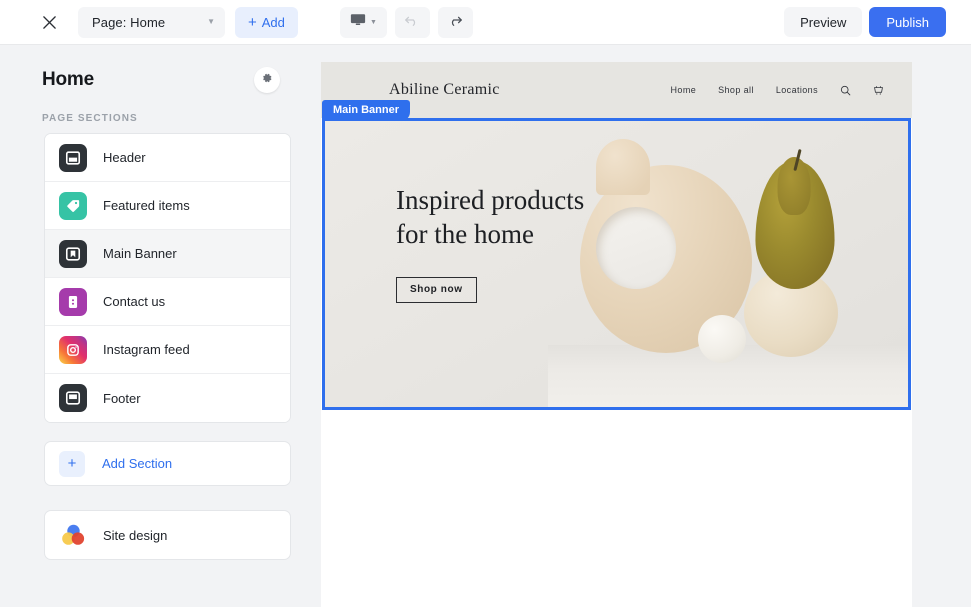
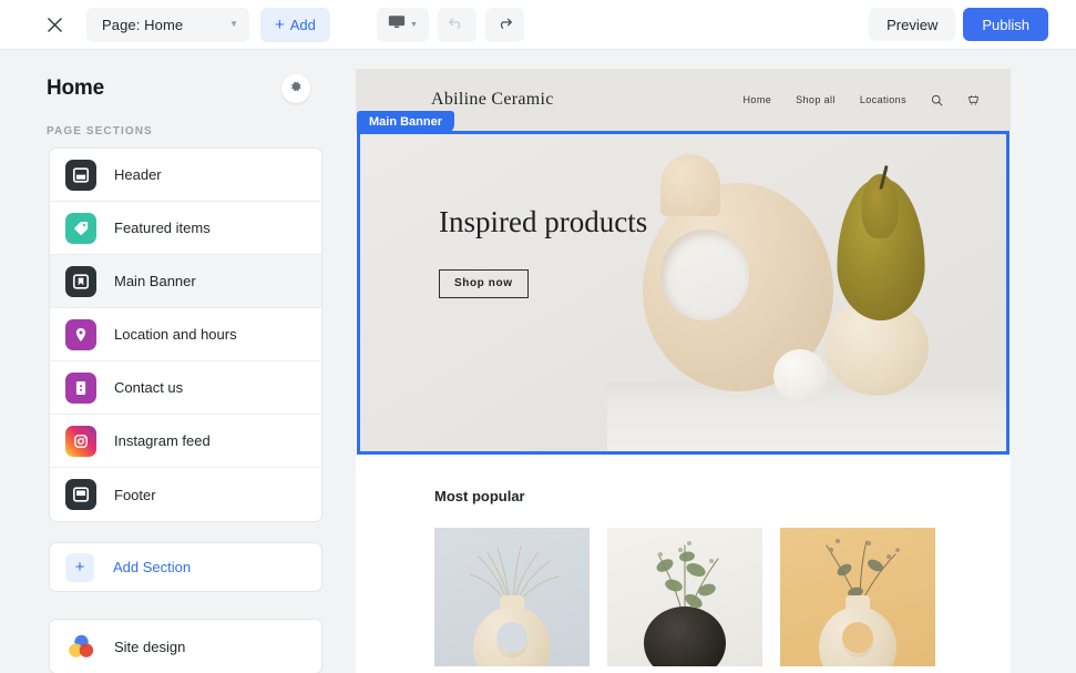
  Page: Home
  ▼
  +
  Add
  Preview
  Publish
  Home
  PAGE SECTIONS
  Header
  Featured items
  Main Banner
+ Location and hours
  Contact us
  Instagram feed
  Footer
  +
  Add Section
  Site design
  Abiline Ceramic
  Home
  Shop all
  Locations
  Main Banner
  Inspired products
- for the home
  Shop now
+ Most popular
